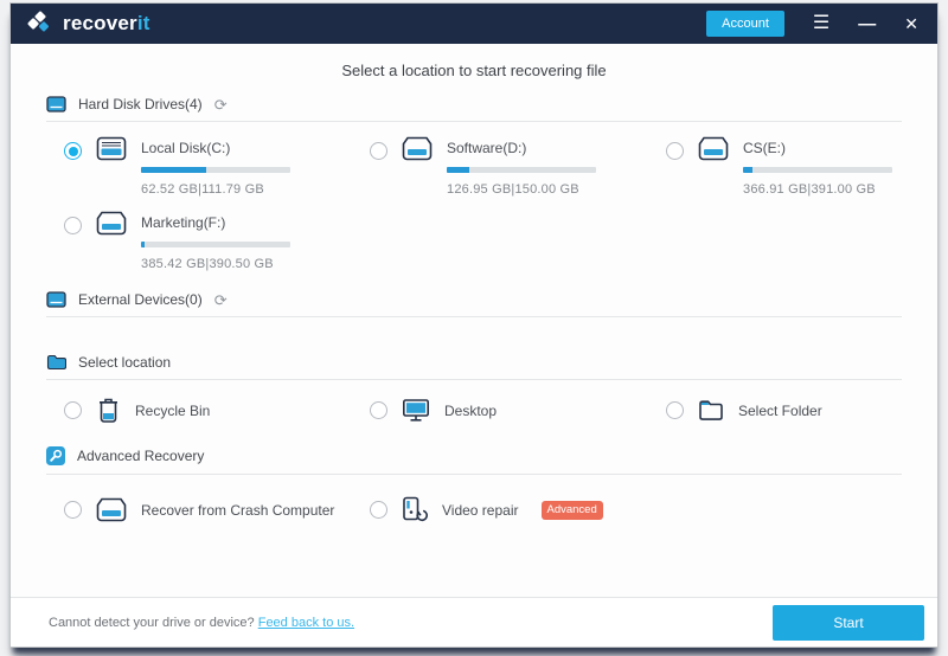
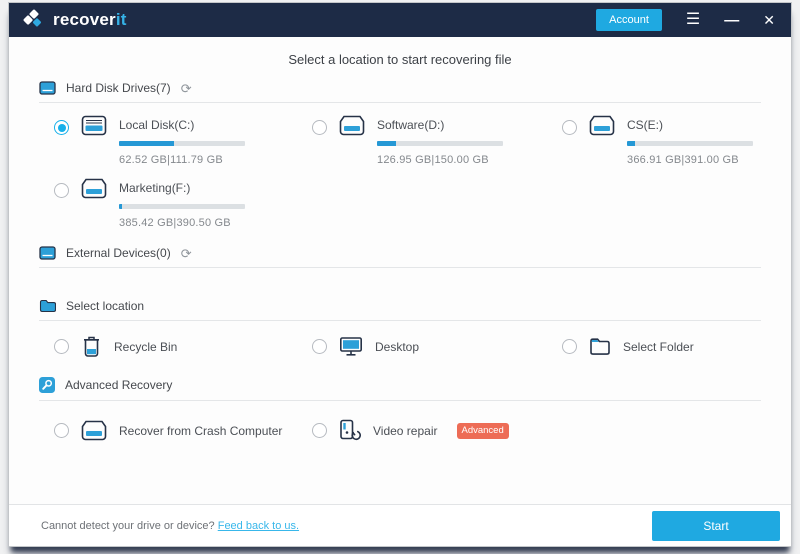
  recoverit
  Account
  ☰
  —
  ✕
  Select a location to start recovering file
- Hard Disk Drives(4)
+ Hard Disk Drives(7)
  ⟳
  Local Disk(C:)
  62.52 GB|111.79 GB
  Software(D:)
  126.95 GB|150.00 GB
  CS(E:)
  366.91 GB|391.00 GB
  Marketing(F:)
  385.42 GB|390.50 GB
  External Devices(0)
  ⟳
  Select location
  Recycle Bin
  Desktop
  Select Folder
  Advanced Recovery
  Recover from Crash Computer
  Video repair
  Advanced
  Cannot detect your drive or device? Feed back to us.
  Start
